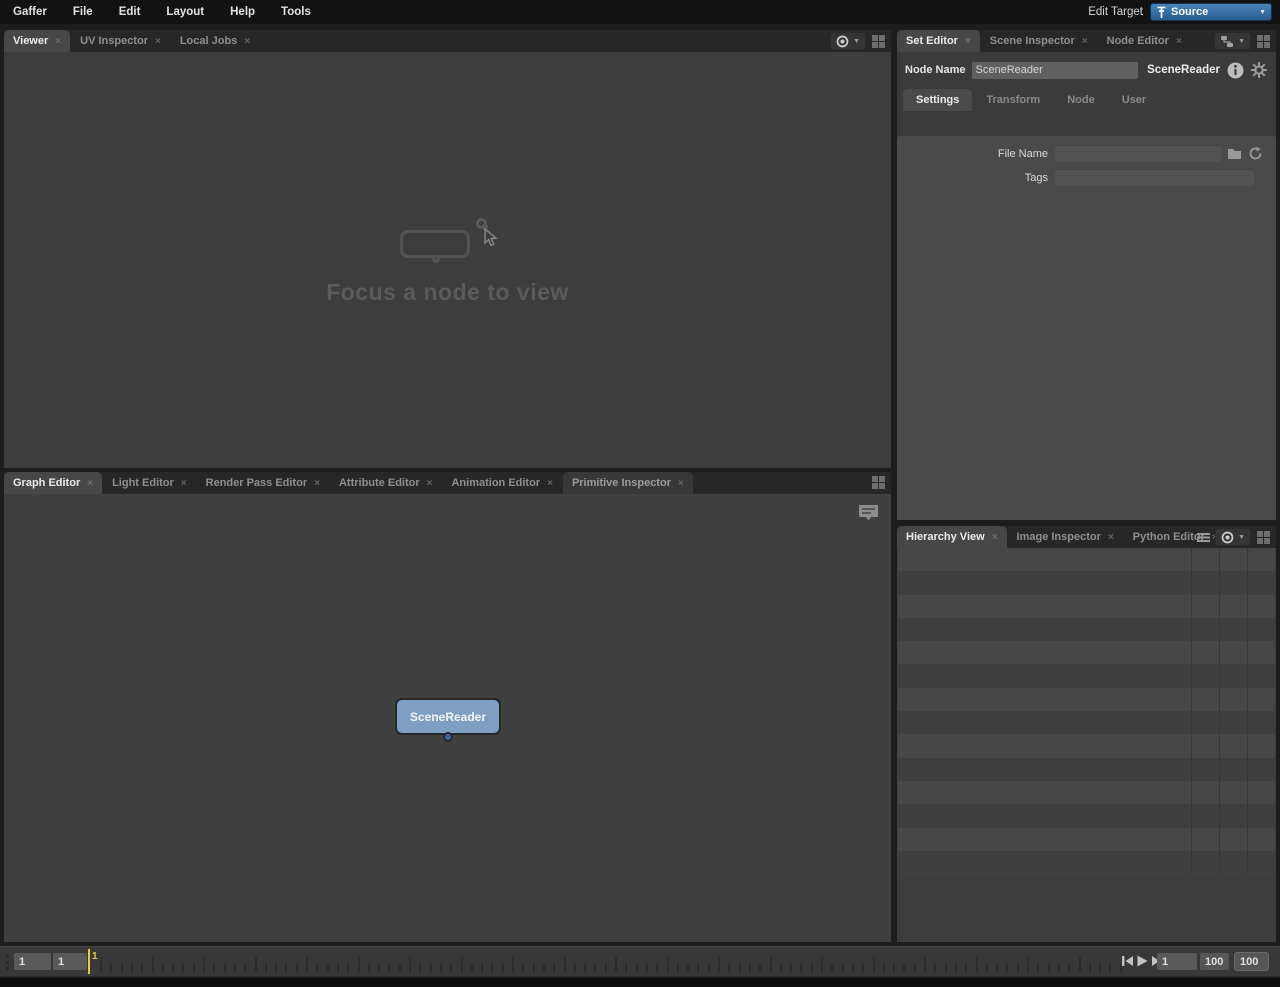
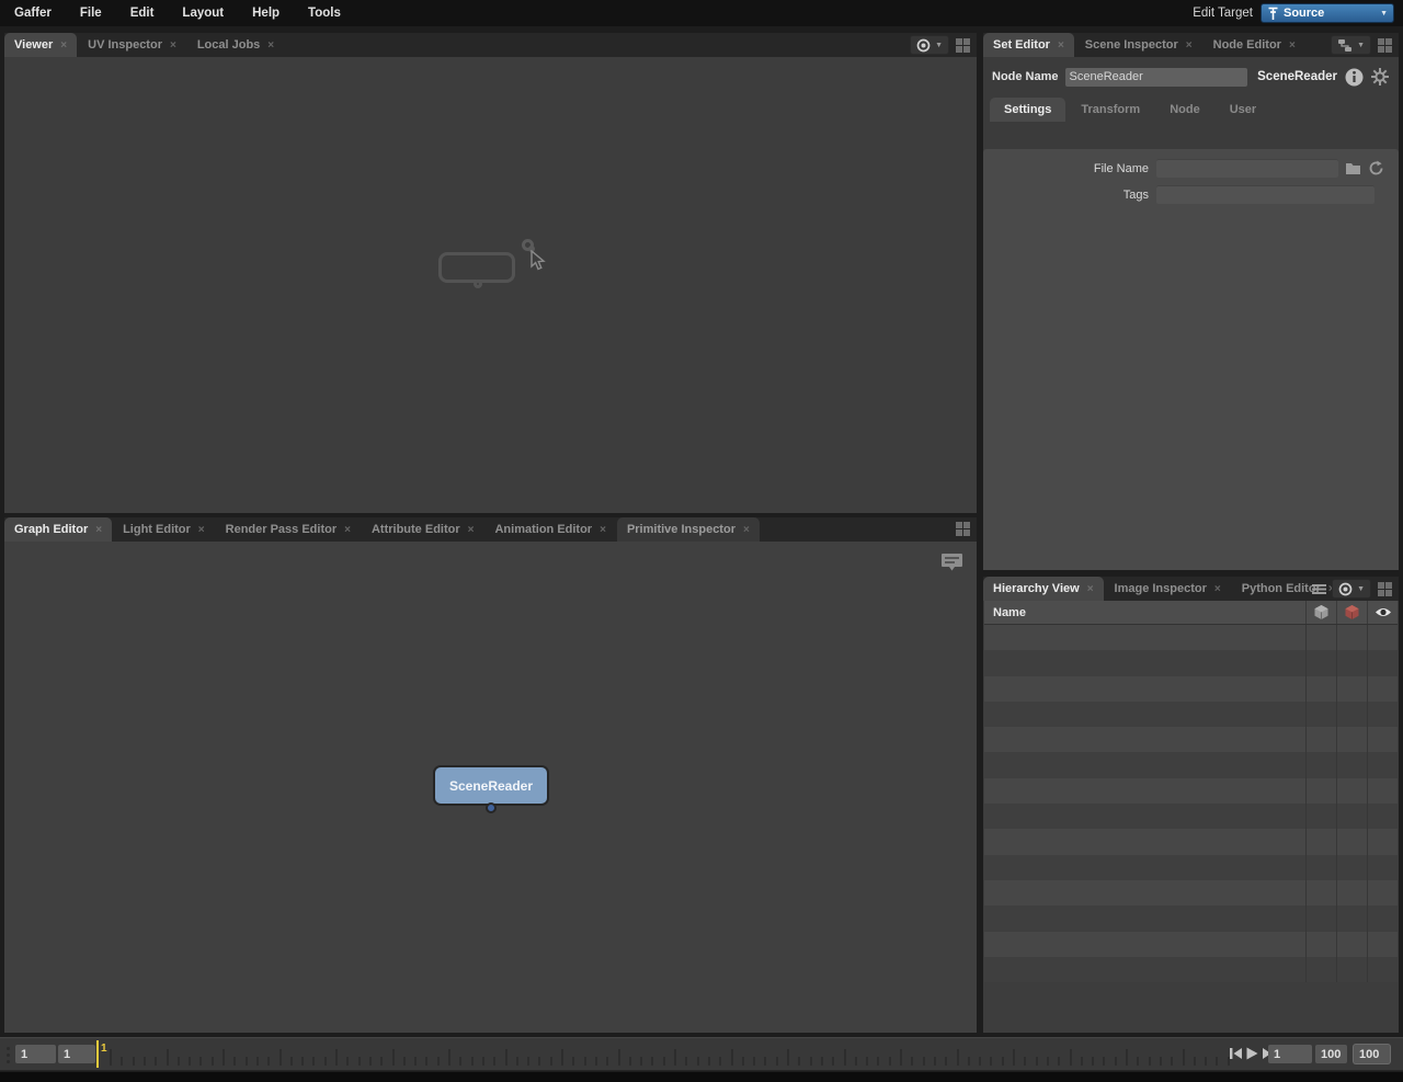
  Gaffer
  File
  Edit
  Layout
  Help
  Tools
  Edit Target
  Source
  Viewer
  ×
  UV Inspector
  ×
  Local Jobs
  ×
- Focus a node to view
  Set Editor
  ×
  Scene Inspector
  ×
  Node Editor
  ×
  Node Name
  SceneReader
  SceneReader
  Settings
  Transform
  Node
  User
  File Name
  Tags
  Graph Editor
  ×
  Light Editor
  ×
  Render Pass Editor
  ×
  Attribute Editor
  ×
  Animation Editor
  ×
  Primitive Inspector
  ×
  SceneReader
  Hierarchy View
  ×
  Image Inspector
  ×
  Python Edit
+ Name
  1
  1
  1
  1
  100
  100
